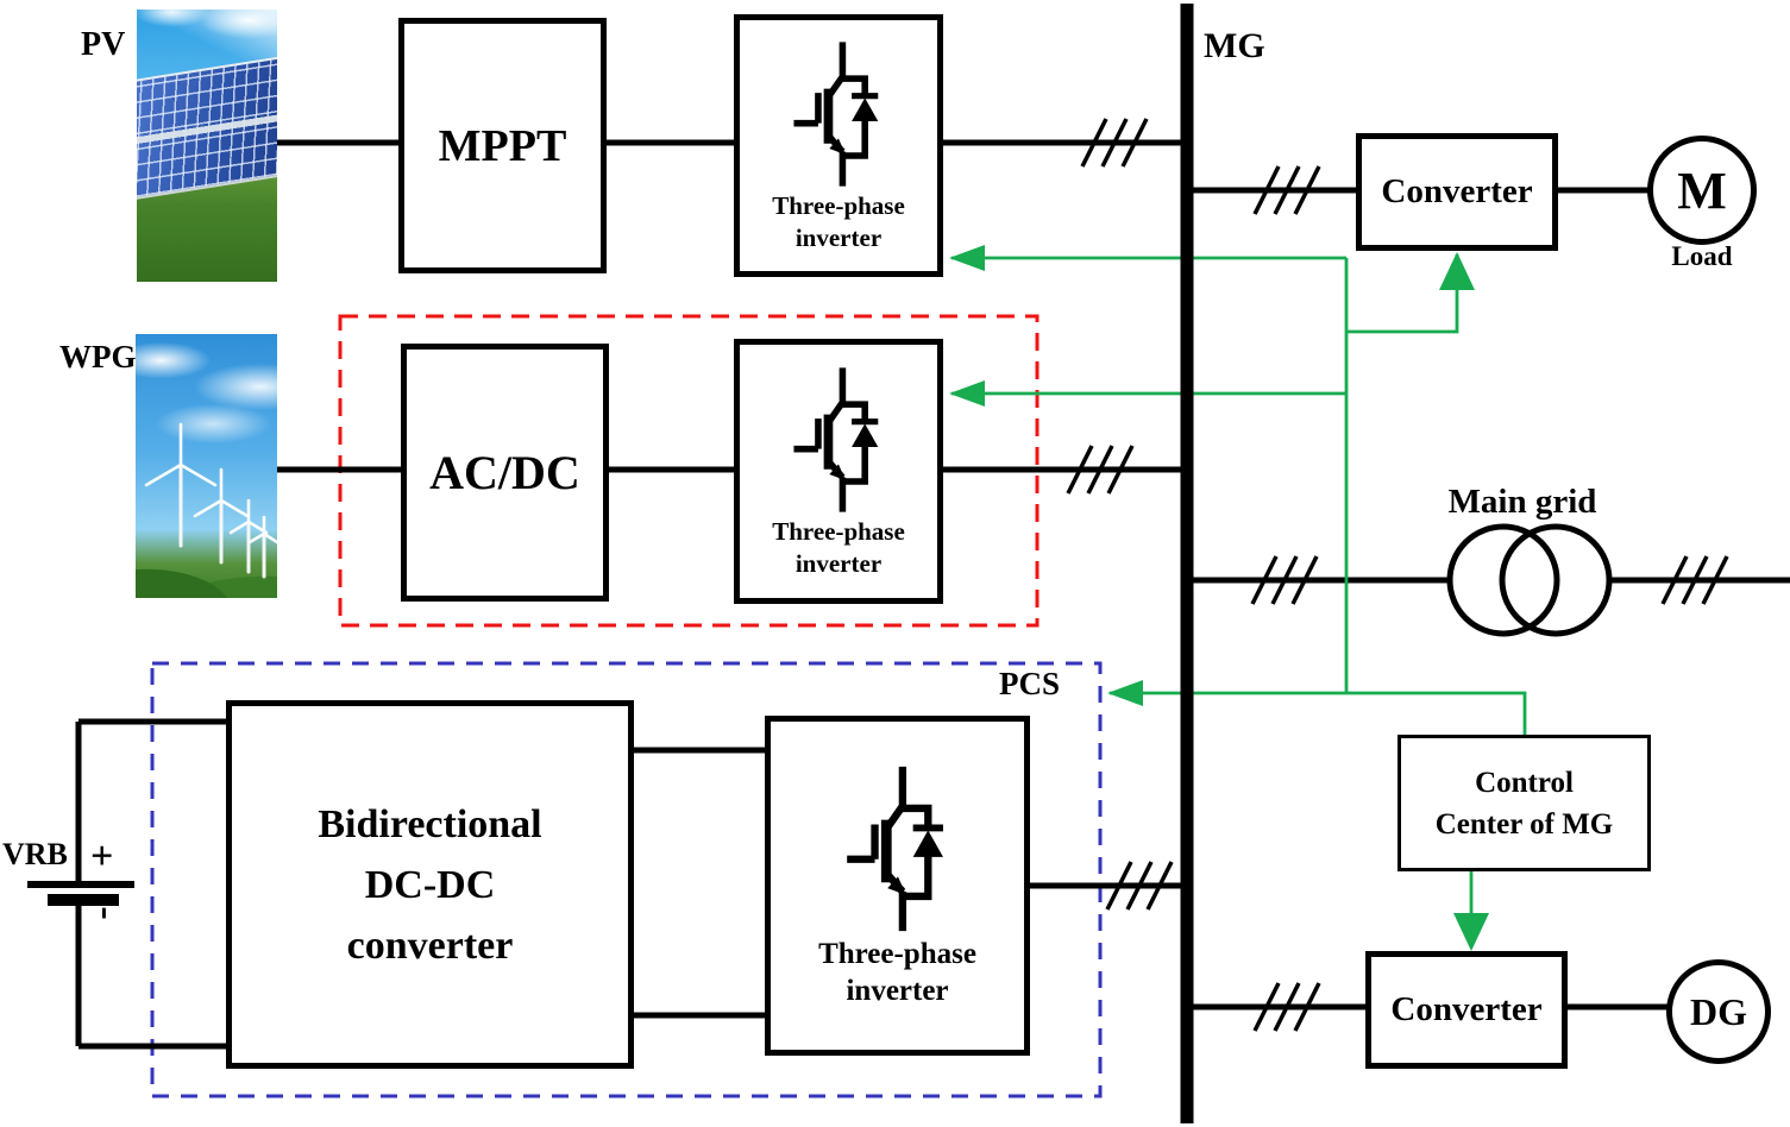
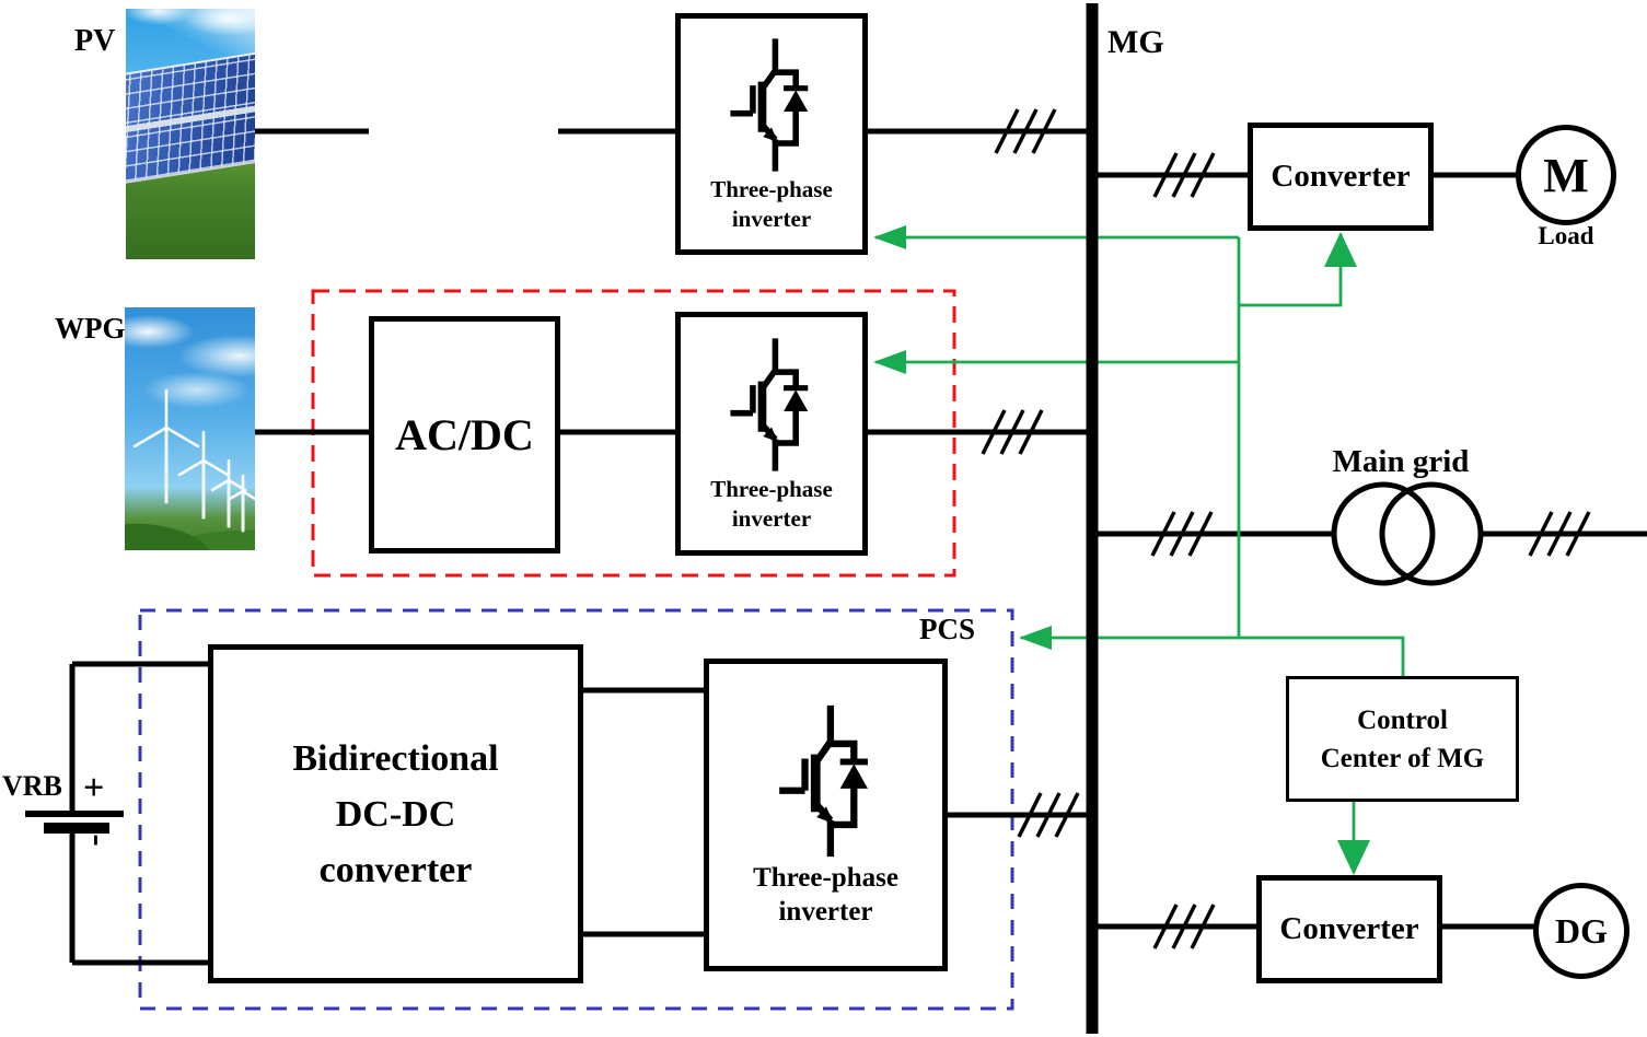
  PV
  WPG
  VRB
  +
  MG
  PCS
  Main grid
  Load
- MPPT
  Three-phase
  inverter
  AC/DC
  Three-phase
  inverter
  Bidirectional
  DC-DC
  converter
  Three-phase
  inverter
  Converter
  Control
  Center of MG
  Converter
  M
  DG
